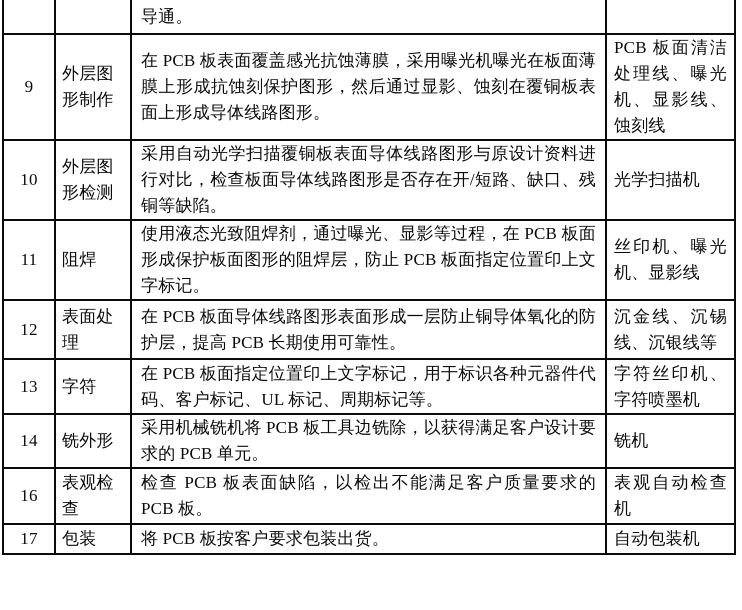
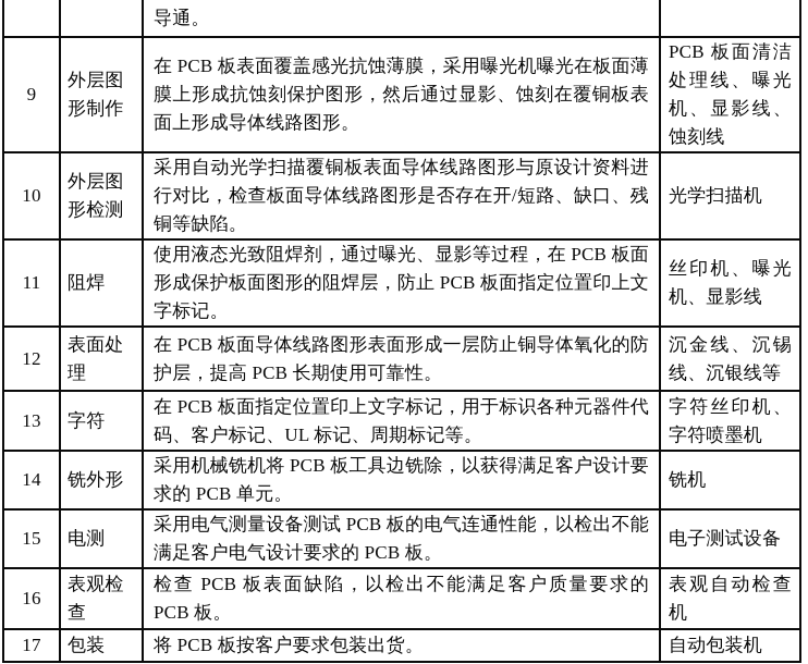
  		导通。
  9	外层图形制作	在 PCB 板表面覆盖感光抗蚀薄膜，采用曝光机曝光在板面薄膜上形成抗蚀刻保护图形，然后通过显影、蚀刻在覆铜板表面上形成导体线路图形。	PCB 板面清洁处理线、曝光机、显影线、蚀刻线
  10	外层图形检测	采用自动光学扫描覆铜板表面导体线路图形与原设计资料进行对比，检查板面导体线路图形是否存在开/短路、缺口、残铜等缺陷。	光学扫描机
  11	阻焊	使用液态光致阻焊剂，通过曝光、显影等过程，在 PCB 板面形成保护板面图形的阻焊层，防止 PCB 板面指定位置印上文字标记。	丝印机、曝光机、显影线
  12	表面处理	在 PCB 板面导体线路图形表面形成一层防止铜导体氧化的防护层，提高 PCB 长期使用可靠性。	沉金线、沉锡线、沉银线等
  13	字符	在 PCB 板面指定位置印上文字标记，用于标识各种元器件代码、客户标记、UL 标记、周期标记等。	字符丝印机、字符喷墨机
  14	铣外形	采用机械铣机将 PCB 板工具边铣除，以获得满足客户设计要求的 PCB 单元。	铣机
+ 15	电测	采用电气测量设备测试 PCB 板的电气连通性能，以检出不能满足客户电气设计要求的 PCB 板。	电子测试设备
  16	表观检查	检查 PCB 板表面缺陷，以检出不能满足客户质量要求的 PCB 板。	表观自动检查机
  17	包装	将 PCB 板按客户要求包装出货。	自动包装机
